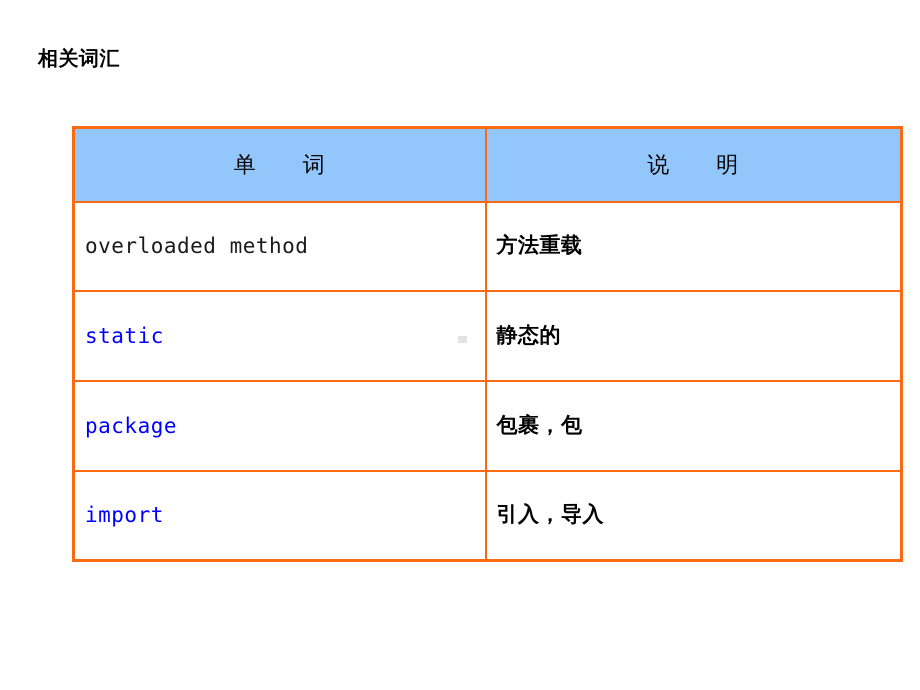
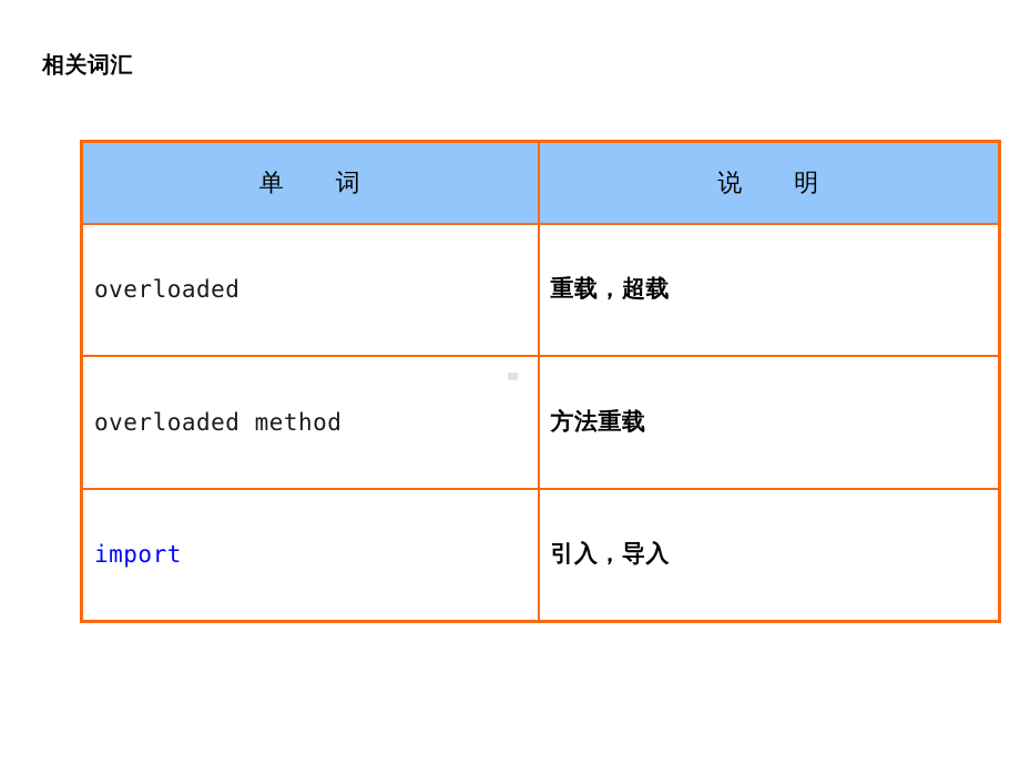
  相关词汇
  单 词	说 明
+ overloaded	重载，超载
  overloaded method	方法重载
- static	静态的
- package	包裹，包
  import	引入，导入
